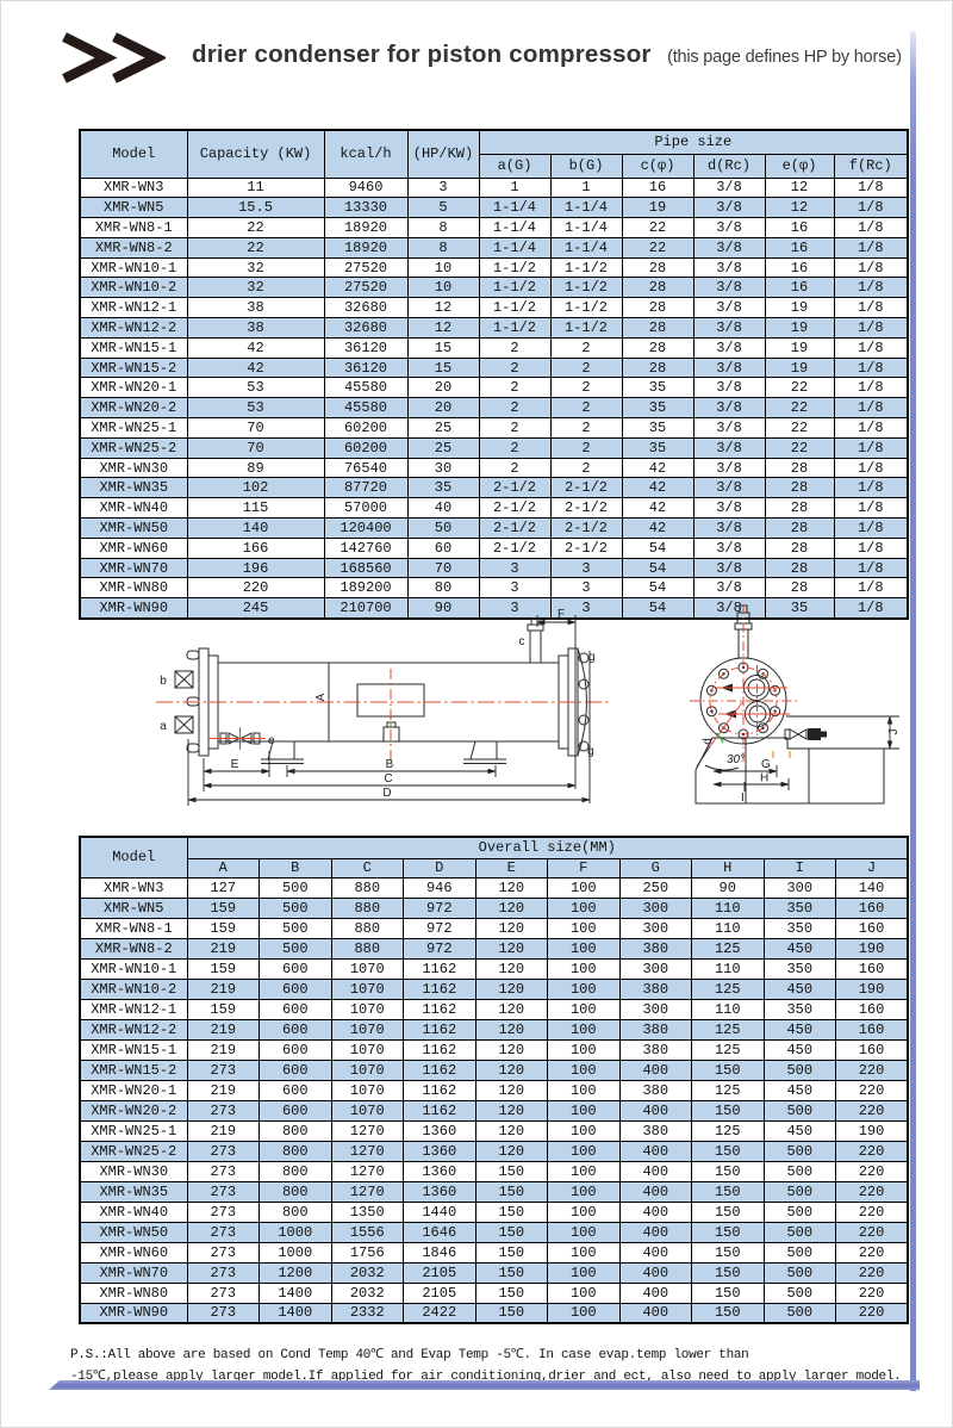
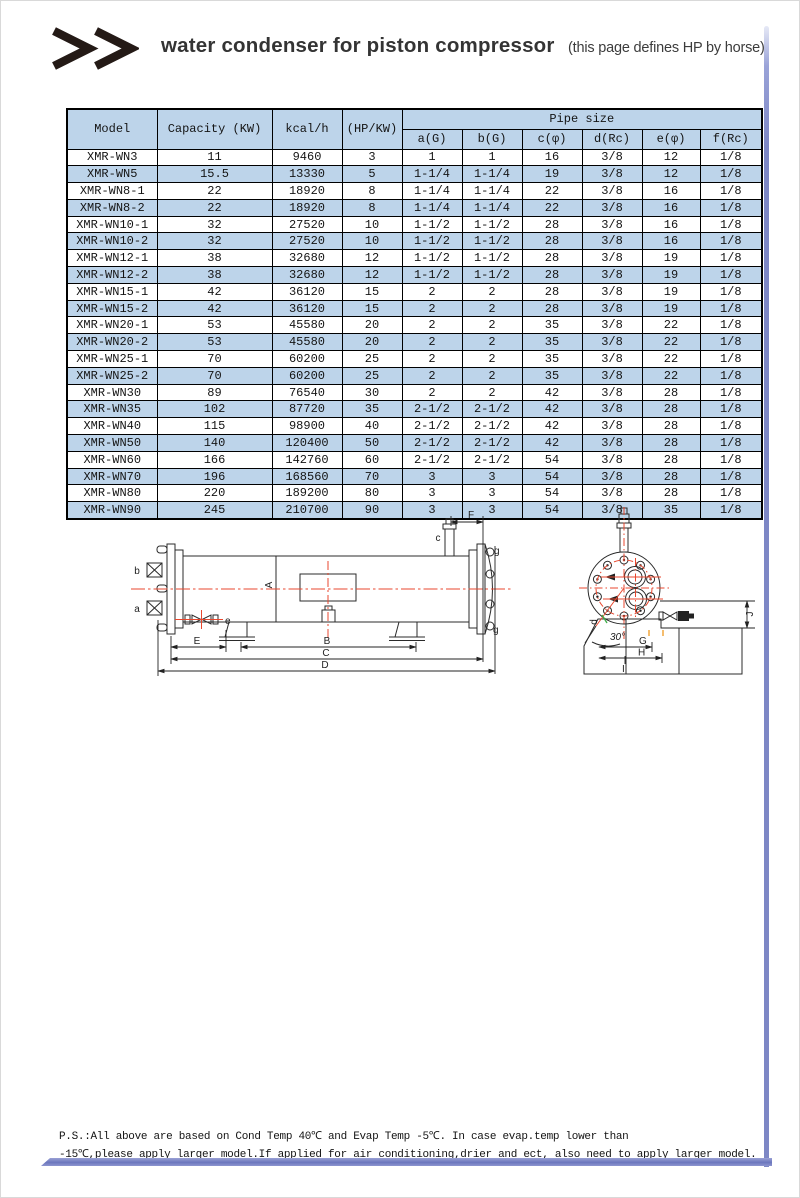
- drier condenser for piston compressor (this page defines HP by horse)
+ water condenser for piston compressor (this page defines HP by horse)
  Model	Capacity (KW)	kcal/h	(HP/KW)	Pipe size
  a(G)	b(G)	c(φ)	d(Rc)	e(φ)	f(Rc)
  XMR-WN3	11	9460	3	1	1	16	3/8	12	1/8
  XMR-WN5	15.5	13330	5	1-1/4	1-1/4	19	3/8	12	1/8
  XMR-WN8-1	22	18920	8	1-1/4	1-1/4	22	3/8	16	1/8
  XMR-WN8-2	22	18920	8	1-1/4	1-1/4	22	3/8	16	1/8
  XMR-WN10-1	32	27520	10	1-1/2	1-1/2	28	3/8	16	1/8
  XMR-WN10-2	32	27520	10	1-1/2	1-1/2	28	3/8	16	1/8
  XMR-WN12-1	38	32680	12	1-1/2	1-1/2	28	3/8	19	1/8
  XMR-WN12-2	38	32680	12	1-1/2	1-1/2	28	3/8	19	1/8
  XMR-WN15-1	42	36120	15	2	2	28	3/8	19	1/8
  XMR-WN15-2	42	36120	15	2	2	28	3/8	19	1/8
  XMR-WN20-1	53	45580	20	2	2	35	3/8	22	1/8
  XMR-WN20-2	53	45580	20	2	2	35	3/8	22	1/8
  XMR-WN25-1	70	60200	25	2	2	35	3/8	22	1/8
  XMR-WN25-2	70	60200	25	2	2	35	3/8	22	1/8
  XMR-WN30	89	76540	30	2	2	42	3/8	28	1/8
  XMR-WN35	102	87720	35	2-1/2	2-1/2	42	3/8	28	1/8
- XMR-WN40	115	57000	40	2-1/2	2-1/2	42	3/8	28	1/8
+ XMR-WN40	115	98900	40	2-1/2	2-1/2	42	3/8	28	1/8
  XMR-WN50	140	120400	50	2-1/2	2-1/2	42	3/8	28	1/8
  XMR-WN60	166	142760	60	2-1/2	2-1/2	54	3/8	28	1/8
  XMR-WN70	196	168560	70	3	3	54	3/8	28	1/8
  XMR-WN80	220	189200	80	3	3	54	3/8	28	1/8
  XMR-WN90	245	210700	90	3	3	54	3/8	35	1/8
  b
  a
  c
  g
  g
  e
  F
  E
  B
  C
  D
  30°
  G
  H
  I
- Model	Overall size(MM)
- A	B	C	D	E	F	G	H	I	J
- XMR-WN3	127	500	880	946	120	100	250	90	300	140
- XMR-WN5	159	500	880	972	120	100	300	110	350	160
- XMR-WN8-1	159	500	880	972	120	100	300	110	350	160
- XMR-WN8-2	219	500	880	972	120	100	380	125	450	190
- XMR-WN10-1	159	600	1070	1162	120	100	300	110	350	160
- XMR-WN10-2	219	600	1070	1162	120	100	380	125	450	190
- XMR-WN12-1	159	600	1070	1162	120	100	300	110	350	160
- XMR-WN12-2	219	600	1070	1162	120	100	380	125	450	160
- XMR-WN15-1	219	600	1070	1162	120	100	380	125	450	160
- XMR-WN15-2	273	600	1070	1162	120	100	400	150	500	220
- XMR-WN20-1	219	600	1070	1162	120	100	380	125	450	220
- XMR-WN20-2	273	600	1070	1162	120	100	400	150	500	220
- XMR-WN25-1	219	800	1270	1360	120	100	380	125	450	190
- XMR-WN25-2	273	800	1270	1360	120	100	400	150	500	220
- XMR-WN30	273	800	1270	1360	150	100	400	150	500	220
- XMR-WN35	273	800	1270	1360	150	100	400	150	500	220
- XMR-WN40	273	800	1350	1440	150	100	400	150	500	220
- XMR-WN50	273	1000	1556	1646	150	100	400	150	500	220
- XMR-WN60	273	1000	1756	1846	150	100	400	150	500	220
- XMR-WN70	273	1200	2032	2105	150	100	400	150	500	220
- XMR-WN80	273	1400	2032	2105	150	100	400	150	500	220
- XMR-WN90	273	1400	2332	2422	150	100	400	150	500	220
  P.S.:All above are based on Cond Temp 40℃ and Evap Temp -5℃. In case evap.temp lower than
  -15℃,please apply larger model.If applied for air conditioning,drier and ect, also need to apply larger model.
